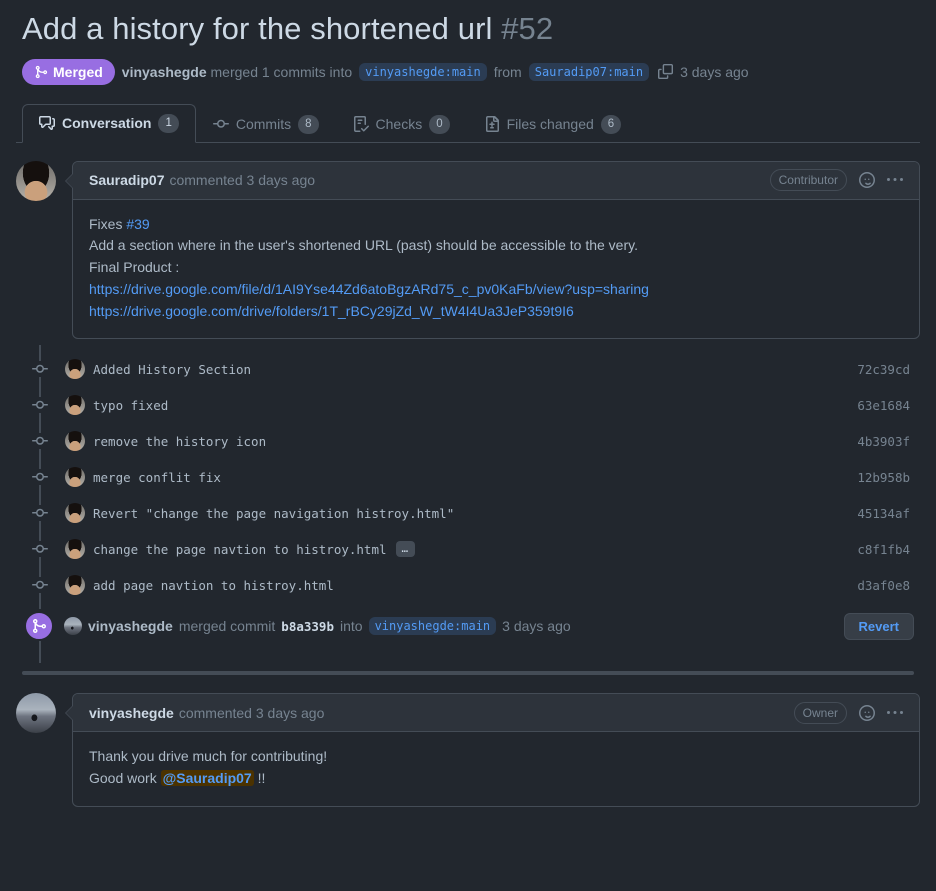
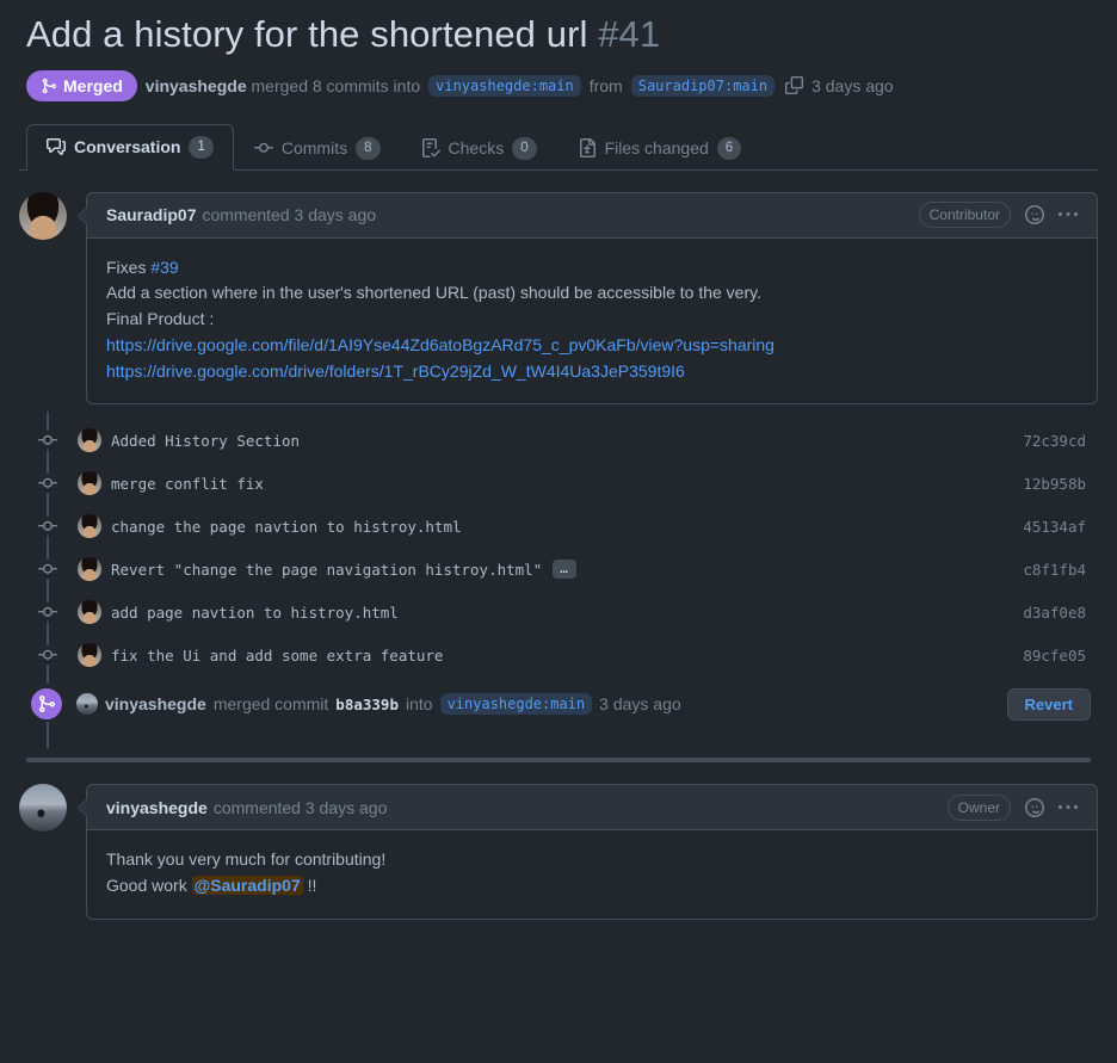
- Add a history for the shortened url #52
+ Add a history for the shortened url #41
  Merged
- vinyashegde merged 1 commits into
+ vinyashegde merged 8 commits into
  vinyashegde:main
  from
  Sauradip07:main
  3 days ago
  Conversation
  1
  Commits
  8
  Checks
  0
  Files changed
  6
  Sauradip07
  commented 3 days ago
  Contributor
  Fixes #39
  Add a section where in the user's shortened URL (past) should be accessible to the very.
  Final Product :
  https://drive.google.com/file/d/1AI9Yse44Zd6atoBgzARd75_c_pv0KaFb/view?usp=sharing
  https://drive.google.com/drive/folders/1T_rBCy29jZd_W_tW4I4Ua3JeP359t9I6
  Added History Section
  72c39cd
- typo fixed
- 63e1684
- remove the history icon
- 4b3903f
  merge conflit fix
  12b958b
- Revert "change the page navigation histroy.html"
+ change the page navtion to histroy.html
  45134af
- change the page navtion to histroy.html
+ Revert "change the page navigation histroy.html"
  …
  c8f1fb4
  add page navtion to histroy.html
  d3af0e8
+ fix the Ui and add some extra feature
+ 89cfe05
  vinyashegde
  merged commit
  b8a339b
  into
  vinyashegde:main
  3 days ago
  Revert
  vinyashegde
  commented 3 days ago
  Owner
- Thank you drive much for contributing!
+ Thank you very much for contributing!
  Good work @Sauradip07 !!
